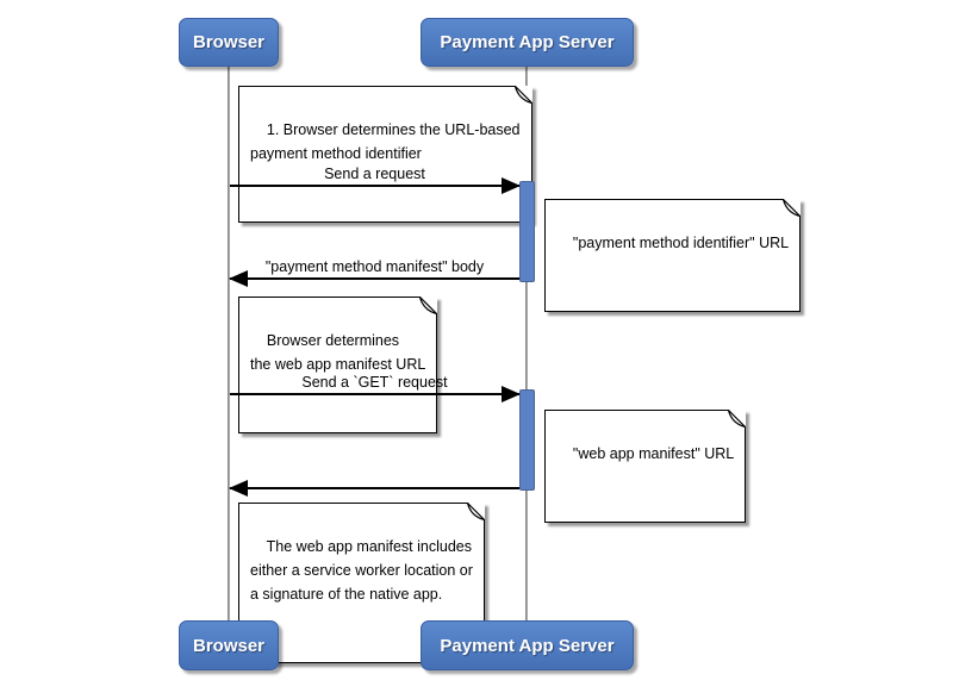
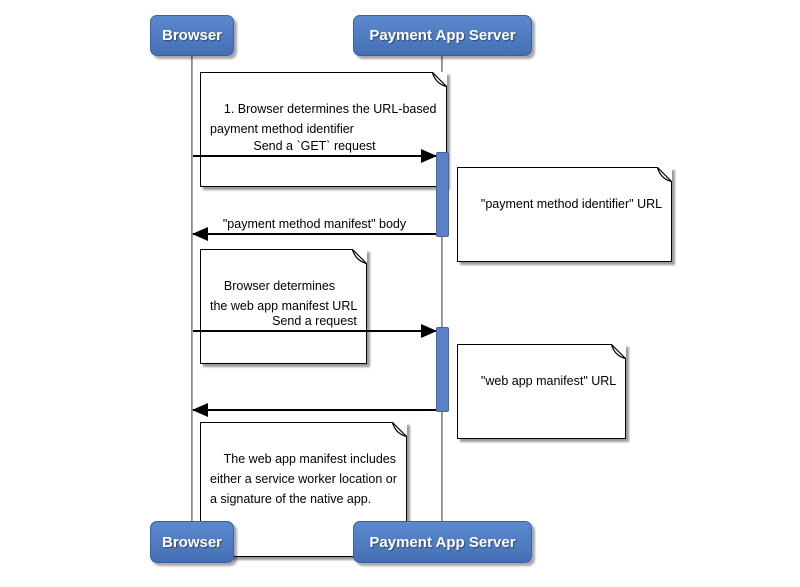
  Browser
  Payment App Server
  1. Browser determines the URL-based
  payment method identifier
- Send a request
+ Send a `GET` request
  "payment method identifier" URL
  "payment method manifest" body
  Browser determines
  the web app manifest URL
- Send a `GET` request
+ Send a request
  "web app manifest" URL
  The web app manifest includes
  either a service worker location or
  a signature of the native app.
  Browser
  Payment App Server
